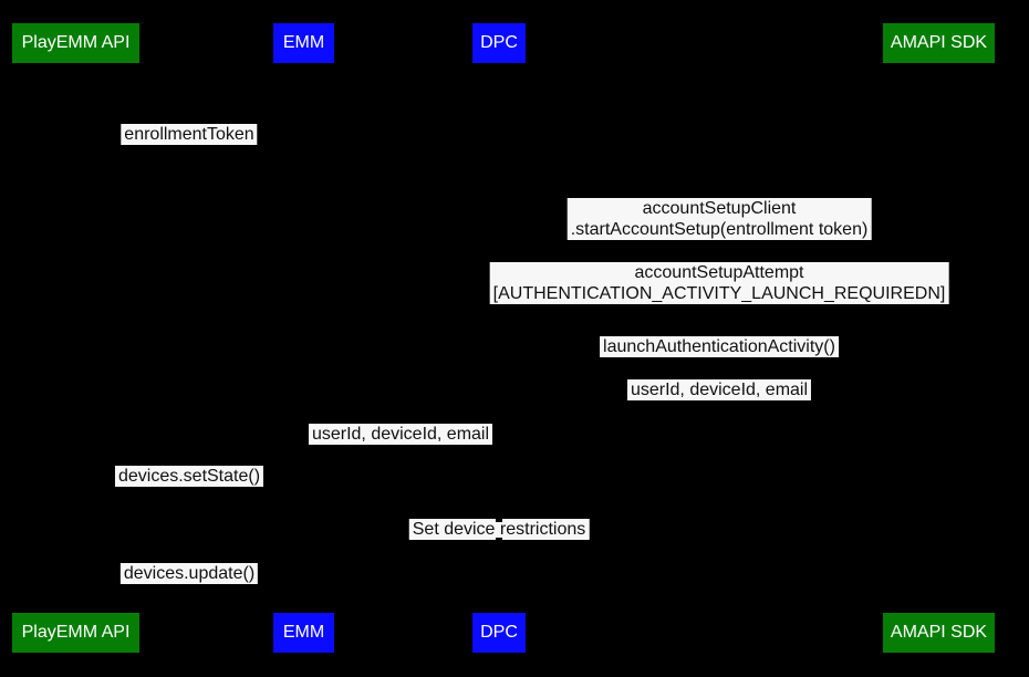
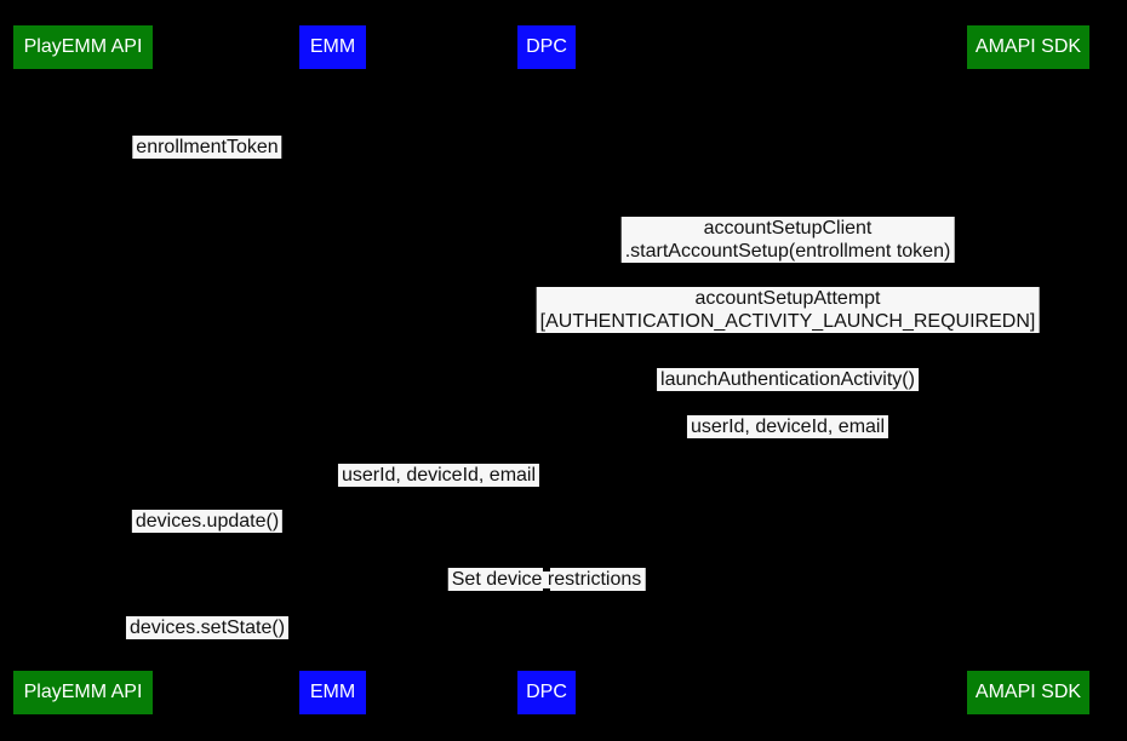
  PlayEMM API
  EMM
  DPC
  AMAPI SDK
  PlayEMM API
  EMM
  DPC
  AMAPI SDK
  enrollmentToken
  accountSetupClient
  .startAccountSetup(entrollment token)
  accountSetupAttempt
  [AUTHENTICATION_ACTIVITY_LAUNCH_REQUIREDN]
  launchAuthenticationActivity()
  userId, deviceId, email
  userId, deviceId, email
- devices.setState()
+ devices.update()
  Set device restrictions
- devices.update()
+ devices.setState()
